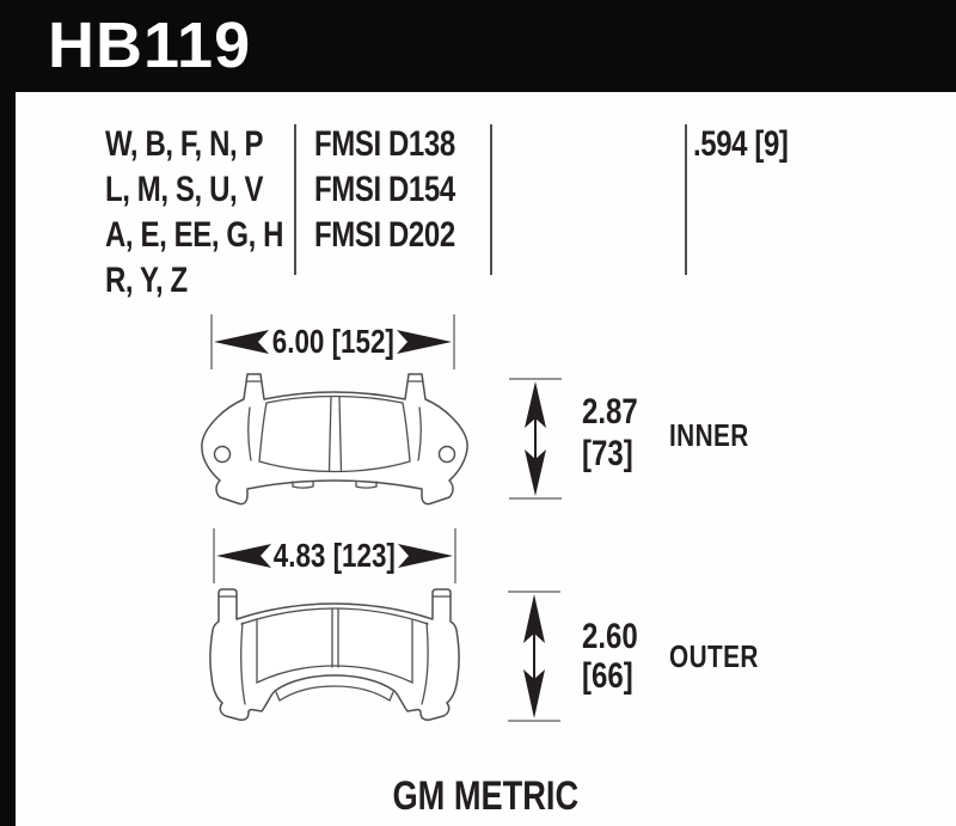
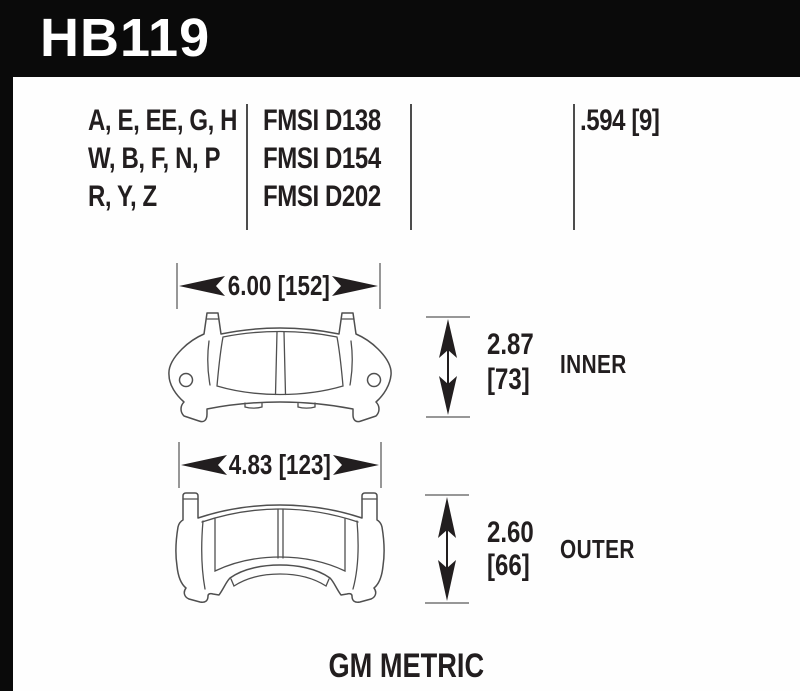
  HB119
- W, B, F, N, P
+ A, E, EE, G, H
- L, M, S, U, V
- A, E, EE, G, H
+ W, B, F, N, P
  R, Y, Z
  FMSI D138
  FMSI D154
  FMSI D202
  .594 [9]
  6.00 [152]
  2.87
  [73]
  INNER
  4.83 [123]
  2.60
  [66]
  OUTER
  GM METRIC
